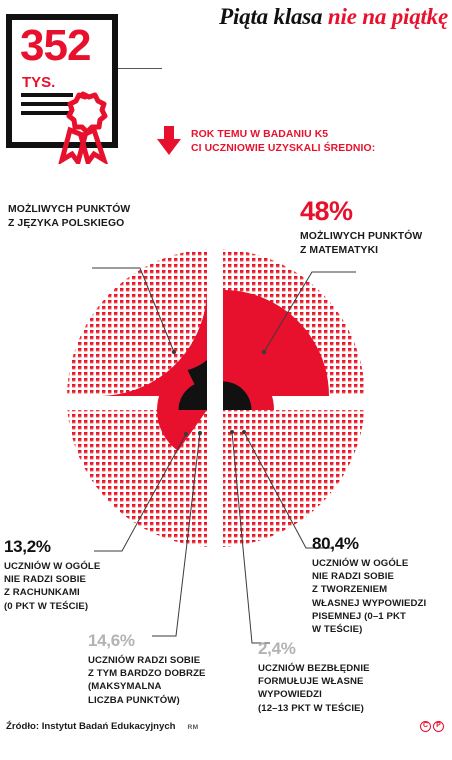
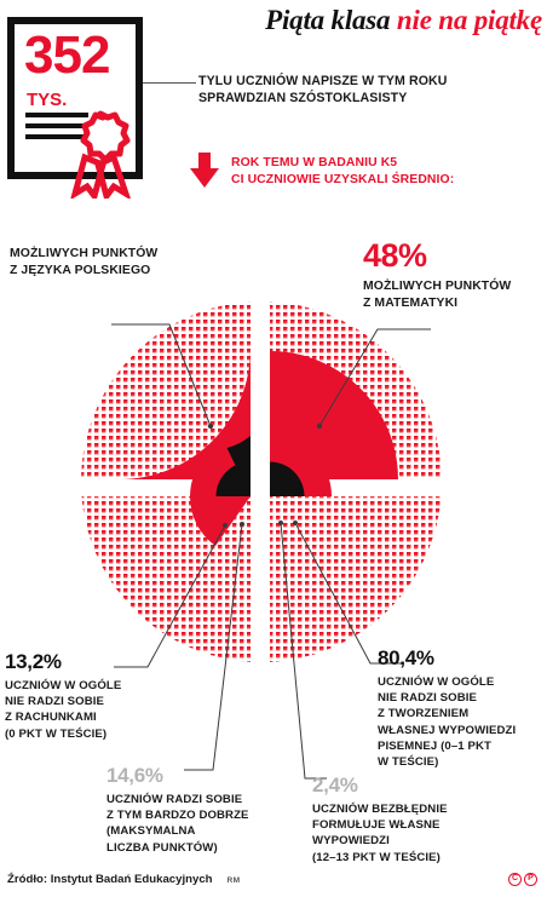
  352
  TYS.
  Piąta klasa nie na piątkę
+ TYLU UCZNIÓW NAPISZE W TYM ROKU
+ SPRAWDZIAN SZÓSTOKLASISTY
  ROK TEMU W BADANIU K5
  CI UCZNIOWIE UZYSKALI ŚREDNIO:
  MOŻLIWYCH PUNKTÓW
  Z JĘZYKA POLSKIEGO
  48%
  MOŻLIWYCH PUNKTÓW
  Z MATEMATYKI
  13,2%
  UCZNIÓW W OGÓLE
  NIE RADZI SOBIE
  Z RACHUNKAMI
  (0 PKT W TEŚCIE)
  14,6%
  UCZNIÓW RADZI SOBIE
  Z TYM BARDZO DOBRZE
  (MAKSYMALNA
  LICZBA PUNKTÓW)
  80,4%
  UCZNIÓW W OGÓLE
  NIE RADZI SOBIE
  Z TWORZENIEM
  WŁASNEJ WYPOWIEDZI
  PISEMNEJ (0–1 PKT
  W TEŚCIE)
  2,4%
  UCZNIÓW BEZBŁĘDNIE
  FORMUŁUJE WŁASNE
  WYPOWIEDZI
  (12–13 PKT W TEŚCIE)
  Źródło: Instytut Badań Edukacyjnych
